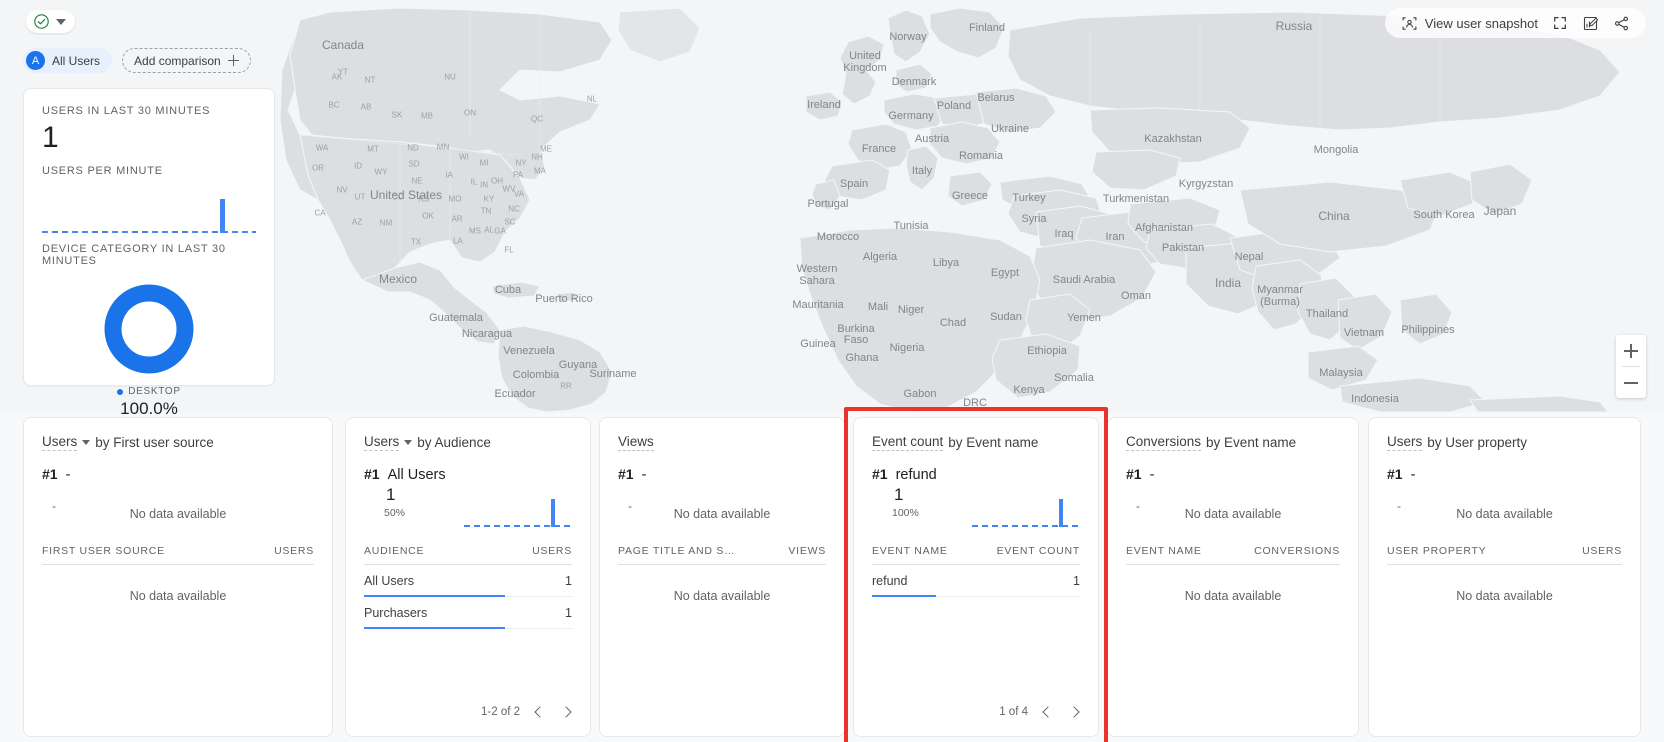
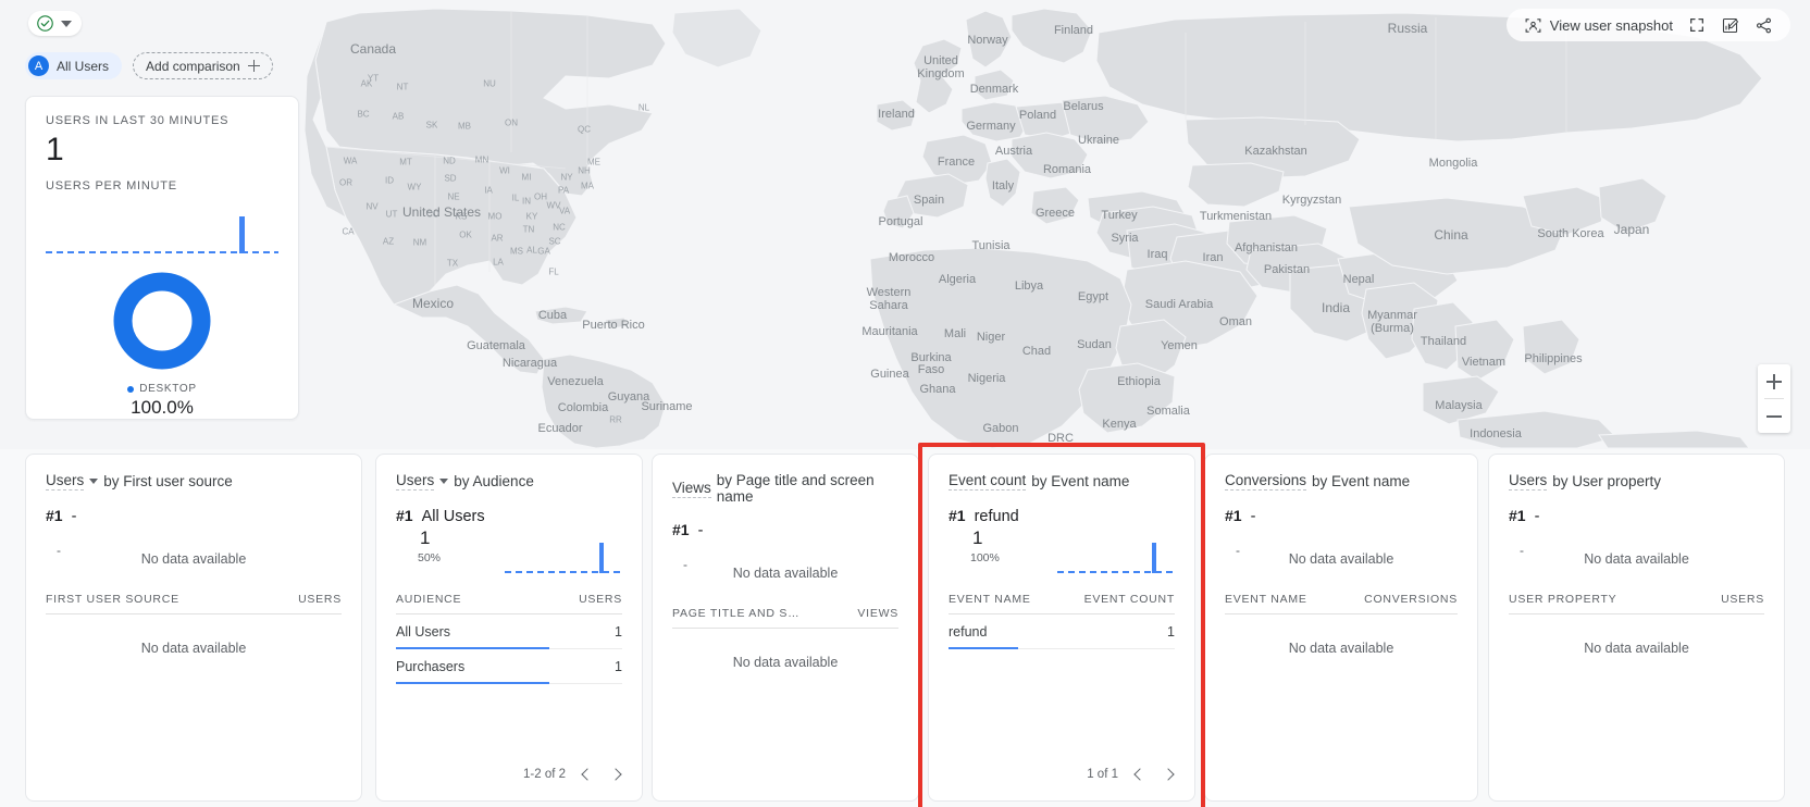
  Canada
  United States
  Mexico
  Guatemala
  Nicaragua
  Cuba
  Puerto Rico
  Venezuela
  Colombia
  Ecuador
  Guyana
  Suriname
  Ireland
  United
  Kingdom
  Norway
  Denmark
  Finland
  Belarus
  Poland
  Germany
  France
  Austria
  Ukraine
  Romania
  Italy
  Spain
  Portugal
  Greece
  Turkey
  Russia
  Kazakhstan
  Mongolia
  Kyrgyzstan
  Turkmenistan
  Syria
  Iraq
  Iran
  Afghanistan
  Pakistan
  Nepal
  India
  China
  South Korea
  Japan
  Myanmar
  (Burma)
  Thailand
  Vietnam
  Philippines
  Malaysia
  Indonesia
  Saudi Arabia
  Oman
  Yemen
  Egypt
  Libya
  Tunisia
  Algeria
  Morocco
  Western
  Sahara
  Mauritania
  Mali
  Niger
  Chad
  Sudan
  Guinea
  Burkina
  Faso
  Nigeria
  Ghana
  Ethiopia
  Somalia
  Kenya
  Gabon
  DRC
  AK
  WA
  OR
  CA
  NV
  ID
  MT
  WY
  UT
  AZ
  NM
  CO
  ND
  SD
  NE
  KS
  OK
  TX
  MN
  IA
  MO
  AR
  LA
  WI
  IL
  MS
  AL
  TN
  KY
  IN
  MI
  OH
  WV
  VA
  NC
  SC
  GA
  FL
  PA
  NY
  ME
  NH
  MA
  QC
  ON
  MB
  SK
  AB
  BC
  NT
  NU
  YT
  NL
  RR
  A
  All Users
  Add comparison
  View user snapshot
  USERS IN LAST 30 MINUTES
  1
  USERS PER MINUTE
- DEVICE CATEGORY IN LAST 30 MINUTES
  DESKTOP
  100.0%
  Users
  by First user source
  #1
  -
  -
  No data available
  FIRST USER SOURCE
  USERS
  No data available
  Users
  by Audience
  #1
  All Users
  1
  50%
  AUDIENCE
  USERS
  All Users
  1
  Purchasers
  1
  1-2 of 2
  Views
+ by Page title and screen name
  #1
  -
  -
  No data available
  PAGE TITLE AND S…
  VIEWS
  No data available
  Event count
  by Event name
  #1
  refund
  1
  100%
  EVENT NAME
  EVENT COUNT
  refund
  1
- 1 of 4
+ 1 of 1
  Conversions
  by Event name
  #1
  -
  -
  No data available
  EVENT NAME
  CONVERSIONS
  No data available
  Users
  by User property
  #1
  -
  -
  No data available
  USER PROPERTY
  USERS
  No data available
